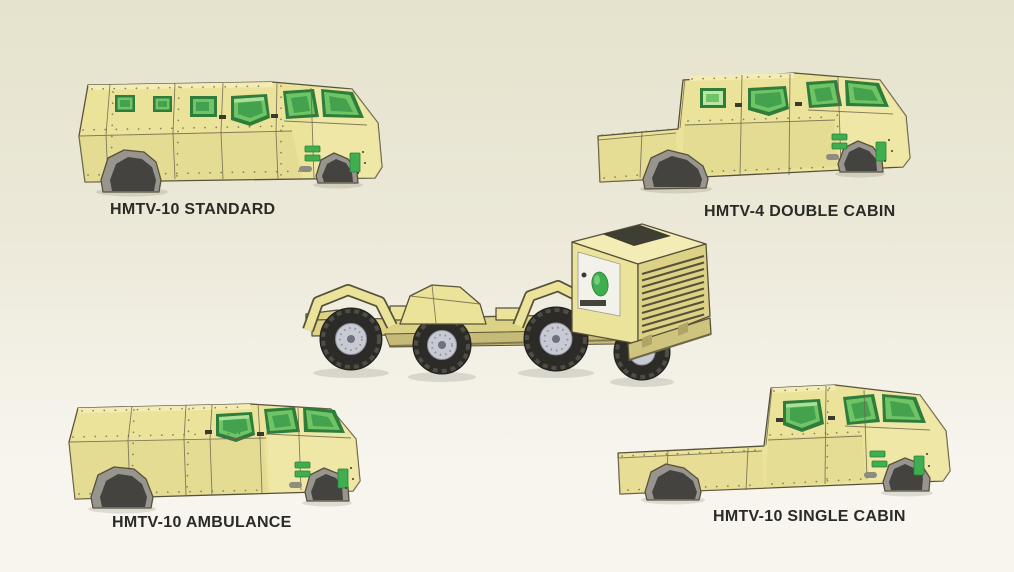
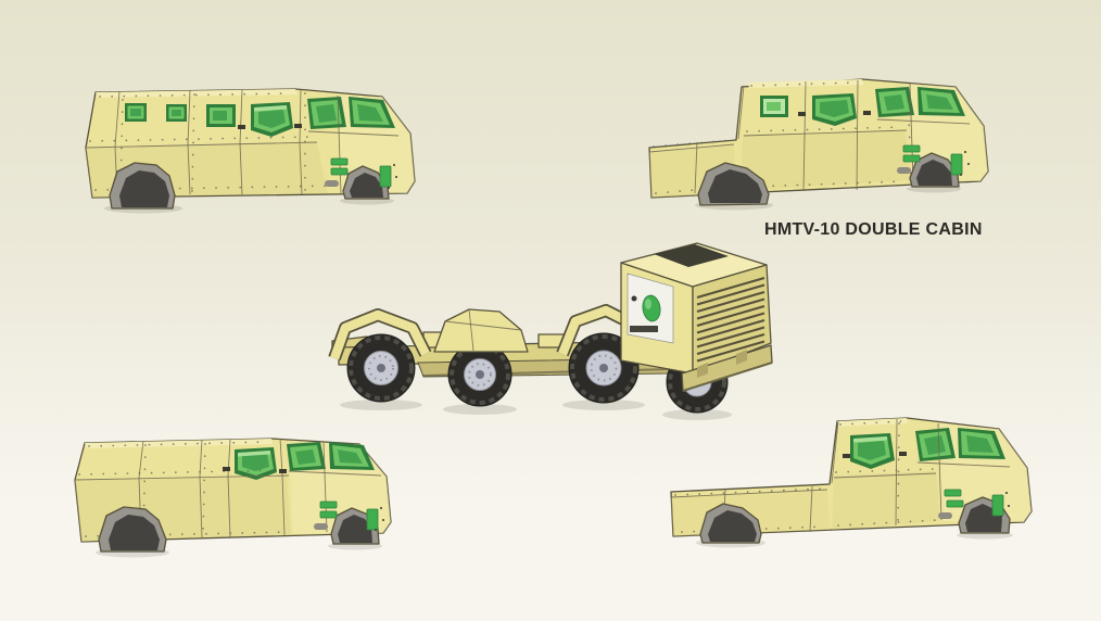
- HMTV-10 STANDARD
- HMTV-4 DOUBLE CABIN
+ HMTV-10 DOUBLE CABIN
- HMTV-10 AMBULANCE
- HMTV-10 SINGLE CABIN
